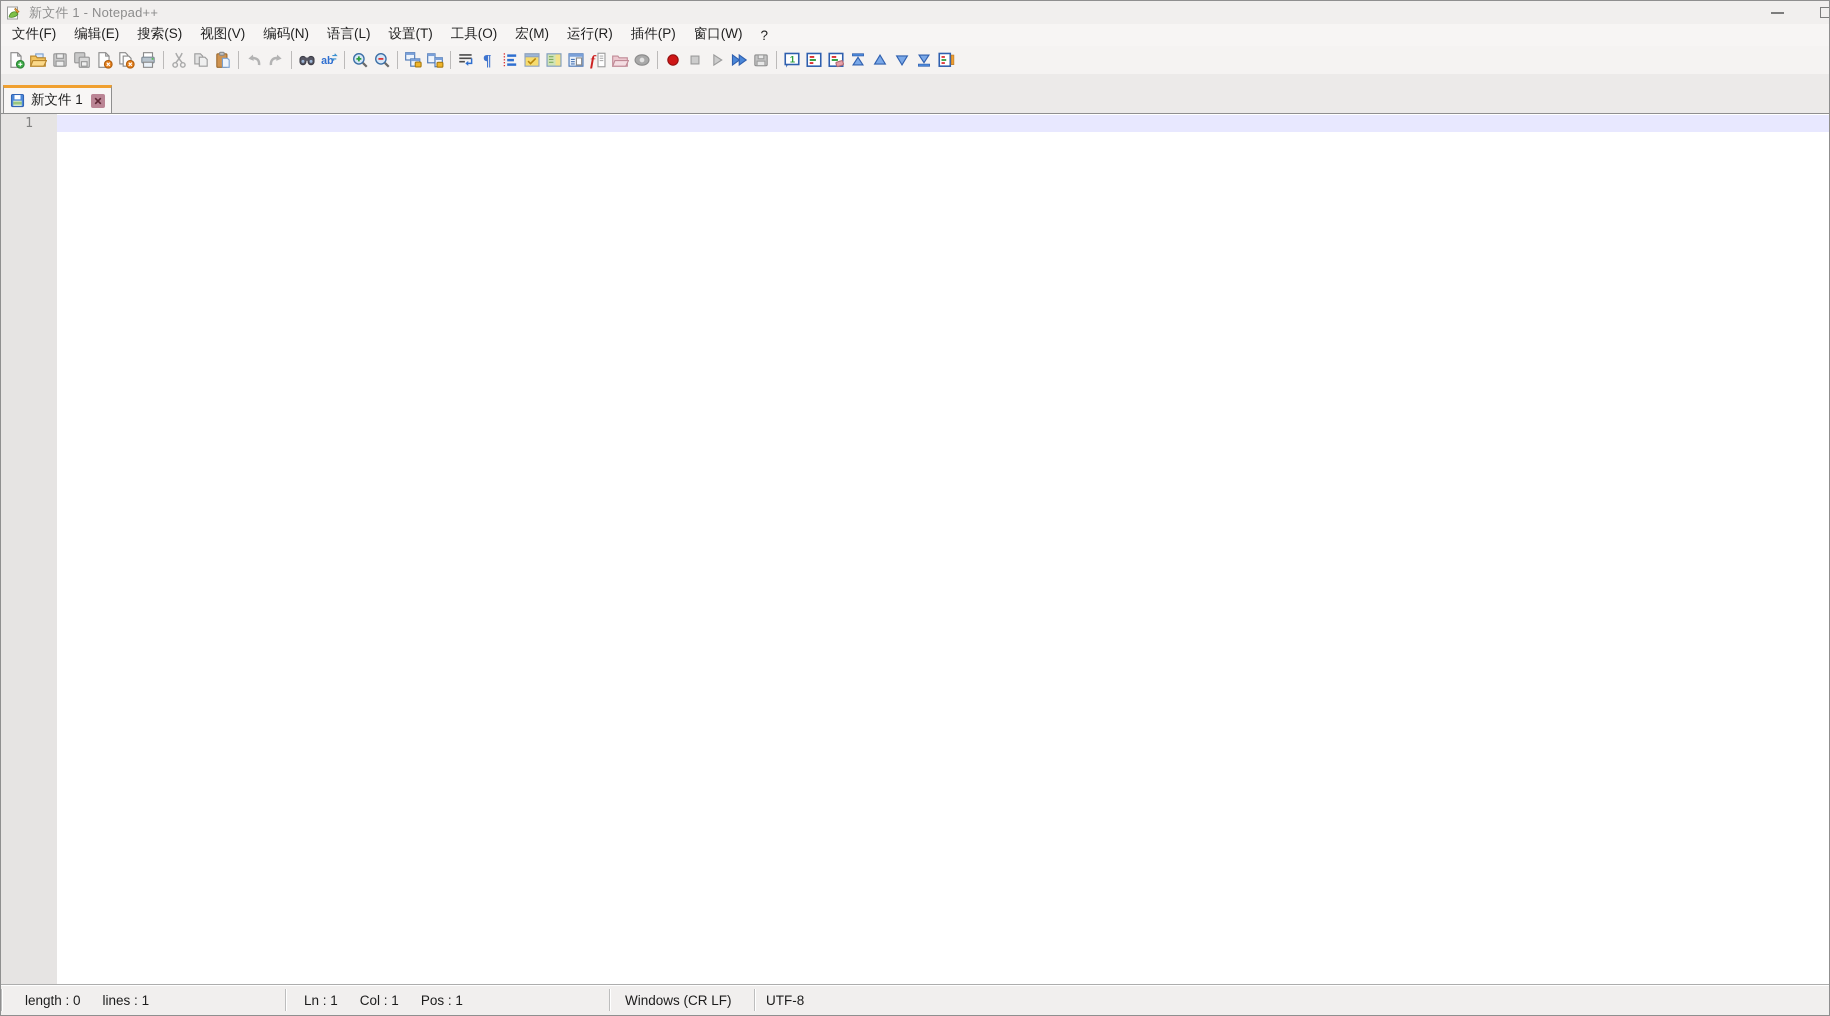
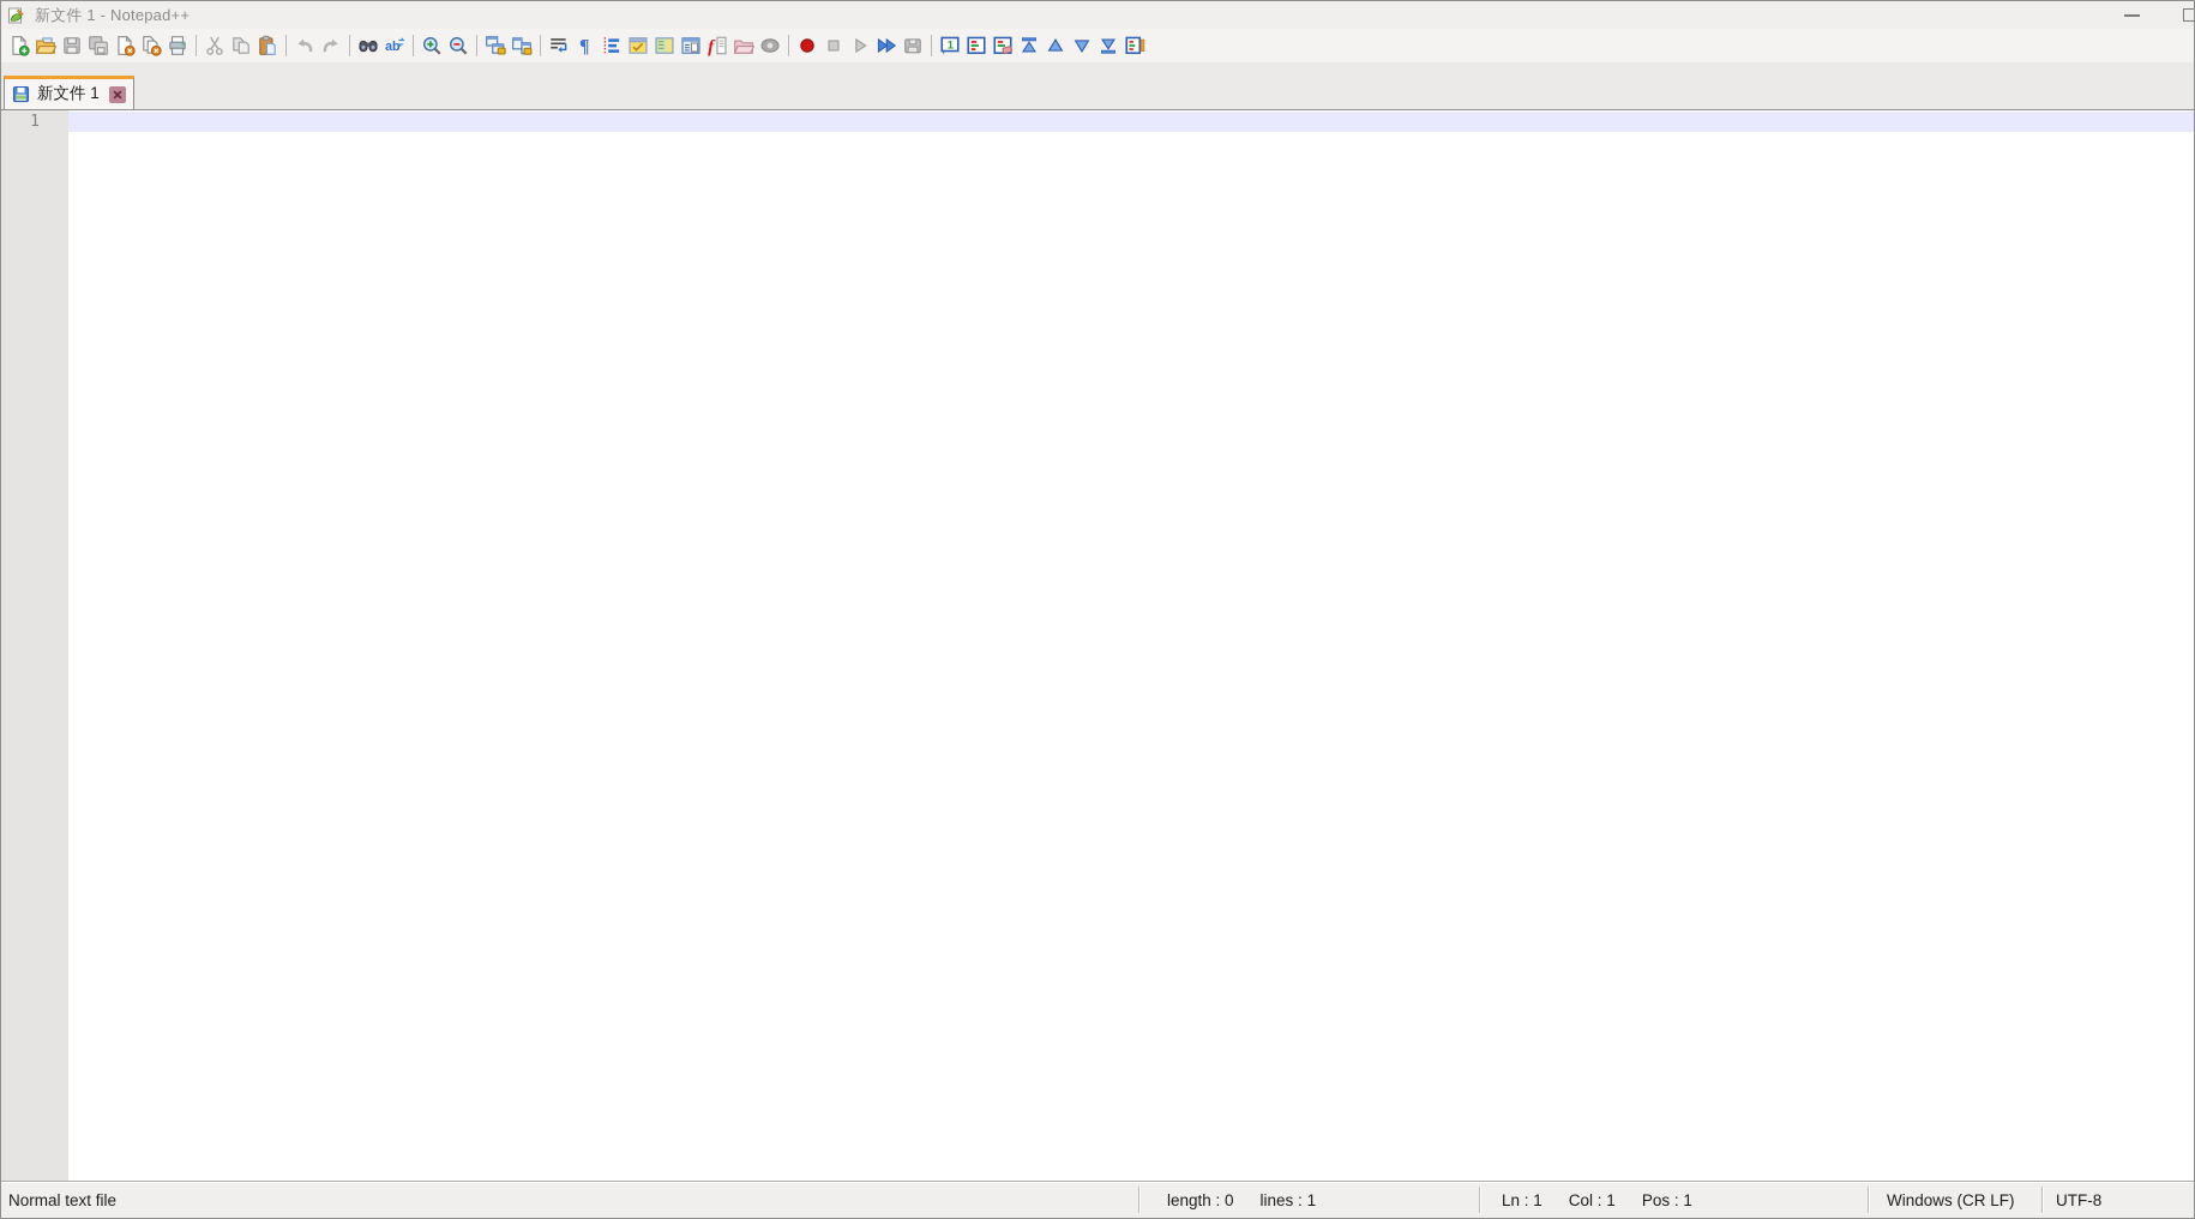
  新文件 1 - Notepad++
- 文件(F)
- 编辑(E)
- 搜索(S)
- 视图(V)
- 编码(N)
- 语言(L)
- 设置(T)
- 工具(O)
- 宏(M)
- 运行(R)
- 插件(P)
- 窗口(W)
- ?
  ab
  ¶
  f
  1
  新文件 1
  1
+ Normal text file
  length : 0
  lines : 1
  Ln : 1
  Col : 1
  Pos : 1
  Windows (CR LF)
  UTF-8
